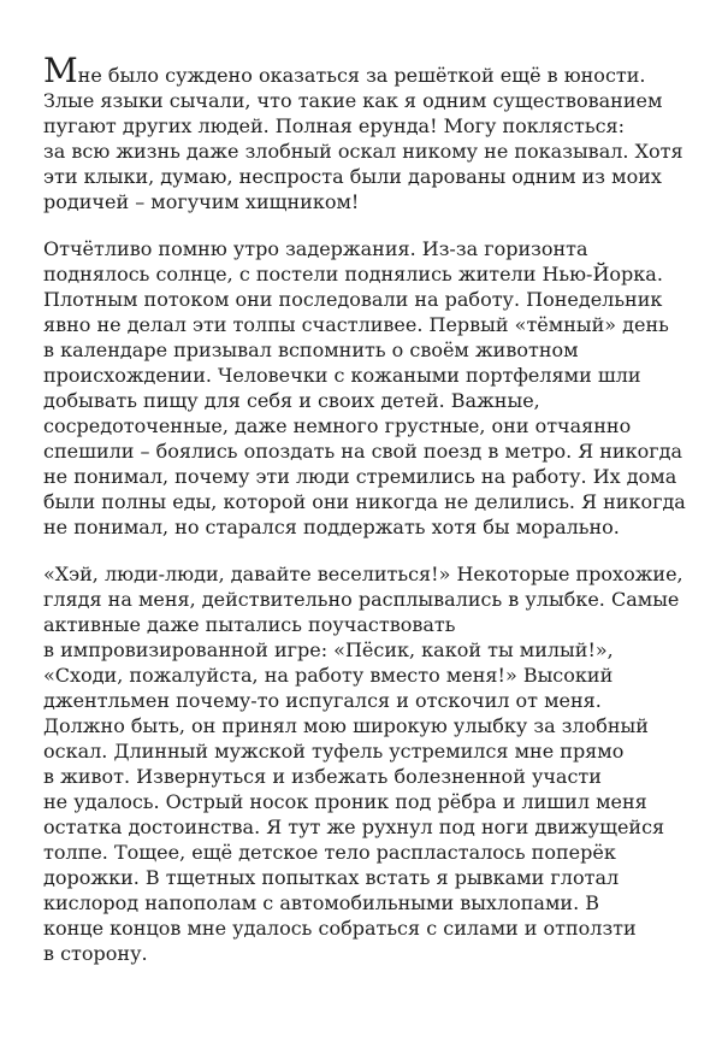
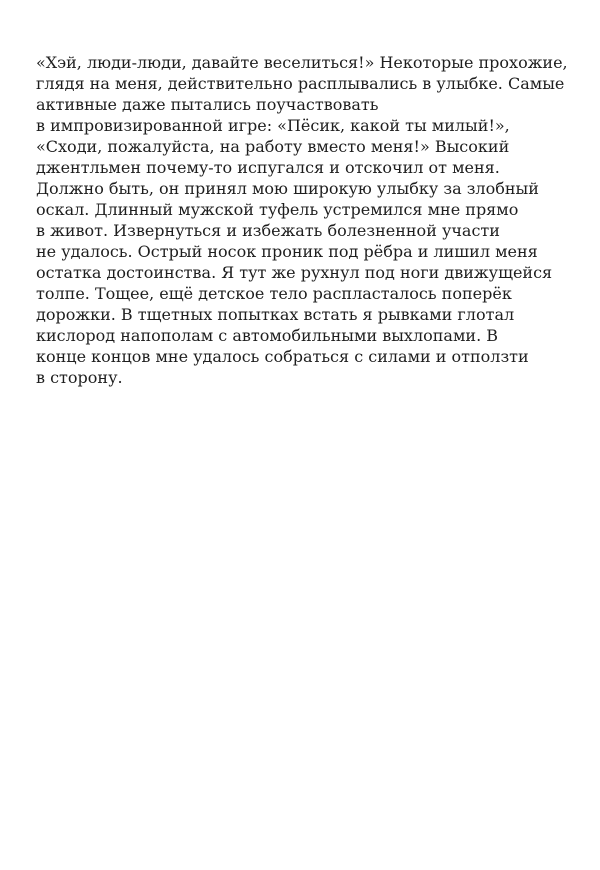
- Мне было суждено оказаться за решёткой ещё в юности.
- Злые языки сычали, что такие как я одним существованием
- пугают других людей. Полная ерунда! Могу поклясться:
- за всю жизнь даже злобный оскал никому не показывал. Хотя
- эти клыки, думаю, неспроста были дарованы одним из моих
- родичей – могучим хищником!
- Отчётливо помню утро задержания. Из-за горизонта
- поднялось солнце, с постели поднялись жители Нью-Йорка.
- Плотным потоком они последовали на работу. Понедельник
- явно не делал эти толпы счастливее. Первый «тёмный» день
- в календаре призывал вспомнить о своём животном
- происхождении. Человечки с кожаными портфелями шли
- добывать пищу для себя и своих детей. Важные,
- сосредоточенные, даже немного грустные, они отчаянно
- спешили – боялись опоздать на свой поезд в метро. Я никогда
- не понимал, почему эти люди стремились на работу. Их дома
- были полны еды, которой они никогда не делились. Я никогда
- не понимал, но старался поддержать хотя бы морально.
  «Хэй, люди-люди, давайте веселиться!» Некоторые прохожие,
  глядя на меня, действительно расплывались в улыбке. Самые
  активные даже пытались поучаствовать
  в импровизированной игре: «Пёсик, какой ты милый!»,
  «Сходи, пожалуйста, на работу вместо меня!» Высокий
  джентльмен почему-то испугался и отскочил от меня.
  Должно быть, он принял мою широкую улыбку за злобный
  оскал. Длинный мужской туфель устремился мне прямо
  в живот. Извернуться и избежать болезненной участи
  не удалось. Острый носок проник под рёбра и лишил меня
  остатка достоинства. Я тут же рухнул под ноги движущейся
  толпе. Тощее, ещё детское тело распласталось поперёк
  дорожки. В тщетных попытках встать я рывками глотал
  кислород напополам с автомобильными выхлопами. В
  конце концов мне удалось собраться с силами и отползти
  в сторону.
